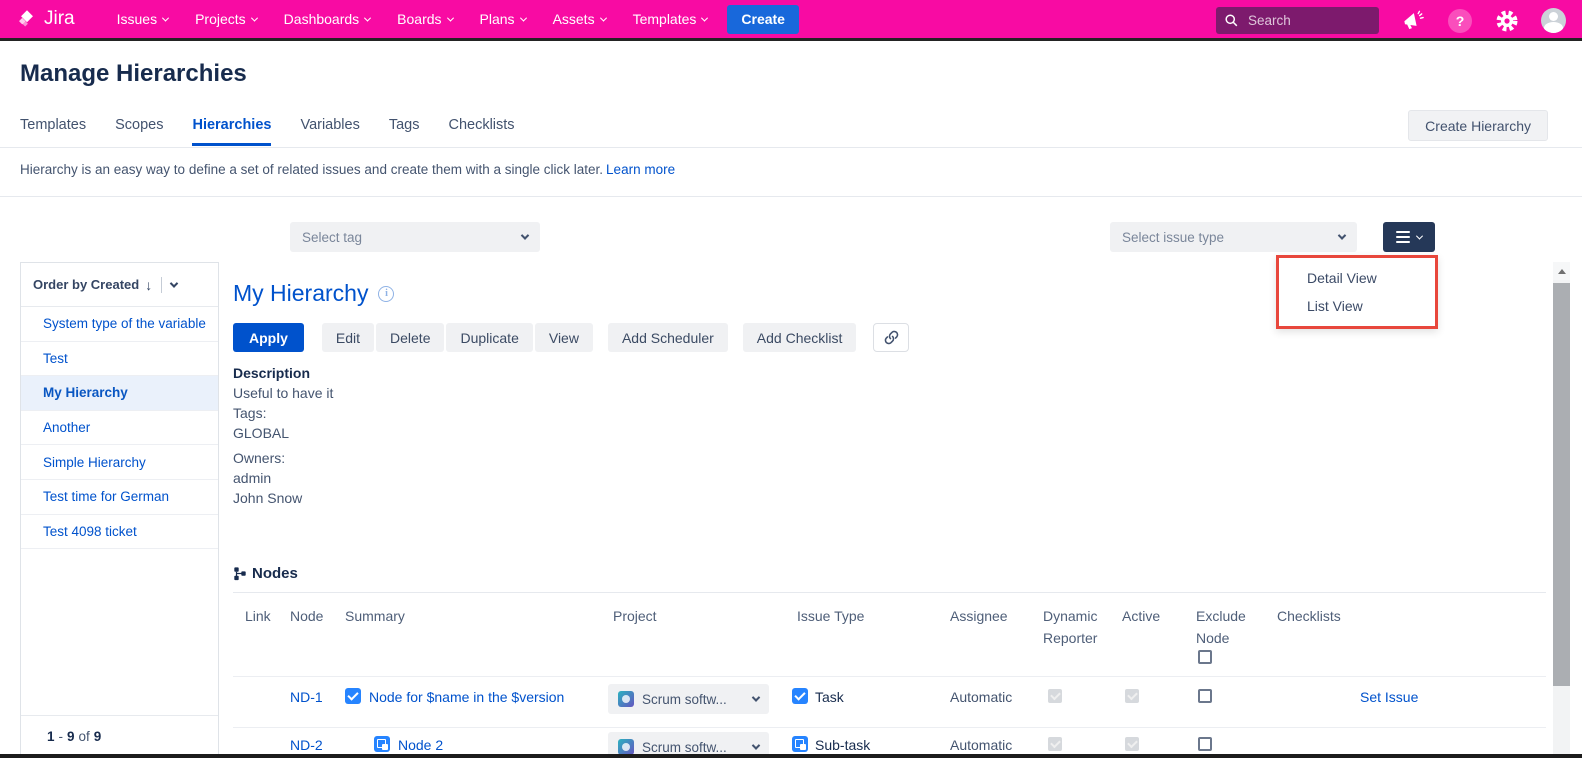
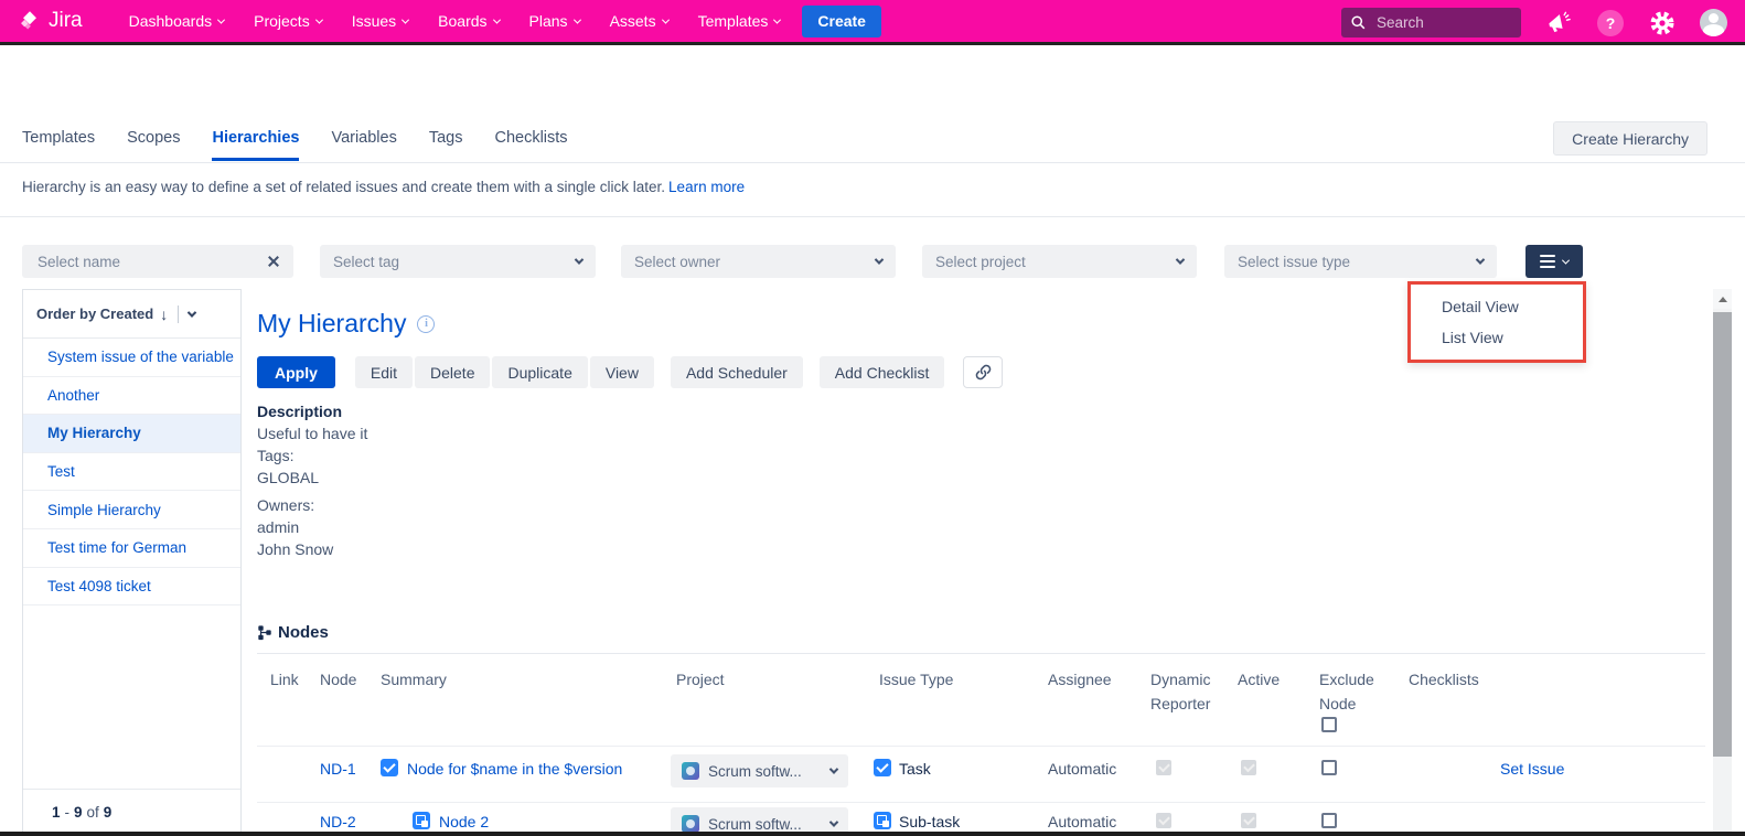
  Jira
- Issues
+ Dashboards
  Projects
- Dashboards
+ Issues
  Boards
  Plans
  Assets
  Templates
  Create
  Search
  ?
- Manage Hierarchies
  Templates
  Scopes
  Hierarchies
  Variables
  Tags
  Checklists
  Create Hierarchy
  Hierarchy is an easy way to define a set of related issues and create them with a single click later. Learn more
+ Select name
  Select tag
+ Select owner
+ Select project
  Select issue type
  Detail View
  List View
  Order by Created
  ↓
- System type of the variable
+ System issue of the variable
- Test
+ Another
  My Hierarchy
- Another
+ Test
  Simple Hierarchy
  Test time for German
  Test 4098 ticket
  1
  -
  9
  of
  9
  My Hierarchy
  i
  Apply
  Edit
  Delete
  Duplicate
  View
  Add Scheduler
  Add Checklist
  Description
  Useful to have it
  Tags:
  GLOBAL
  Owners:
  admin
  John Snow
  Nodes
  Link
  Node
  Summary
  Project
  Issue Type
  Assignee
  Dynamic Reporter
  Active
  Exclude Node
  Checklists
  ND-1
  Node for $name in the $version
  Scrum softw...
  Task
  Automatic
  Set Issue
  ND-2
  Node 2
  Scrum softw...
  Sub-task
  Automatic
